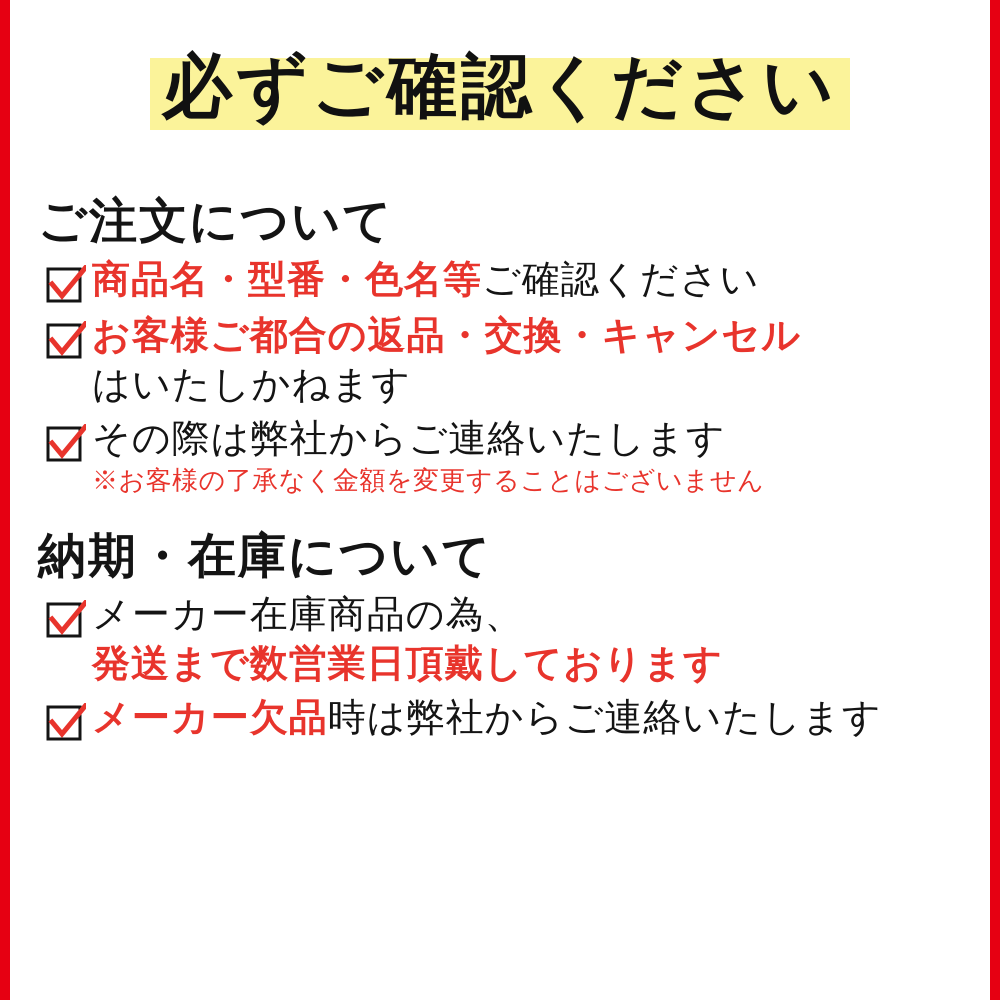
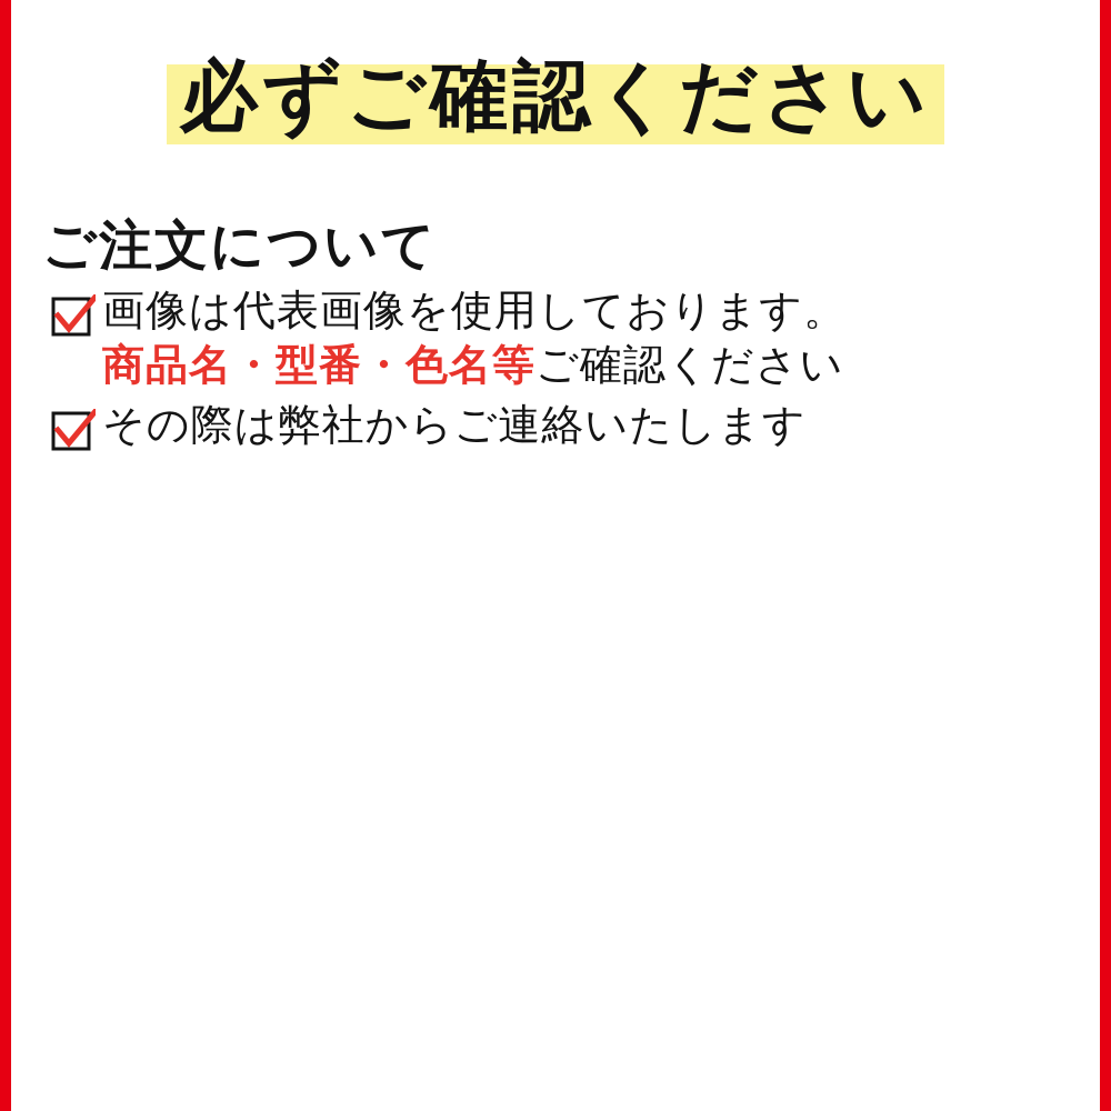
  必ずご確認ください
  ご注文について
+ 画像は代表画像を使用しております。
  商品名・型番・色名等ご確認ください
- お客様ご都合の返品・交換・キャンセル
- はいたしかねます
  その際は弊社からご連絡いたします
- ※お客様の了承なく金額を変更することはございません
- 納期・在庫について
- メーカー在庫商品の為、
- 発送まで数営業日頂戴しております
- メーカー欠品時は弊社からご連絡いたします
